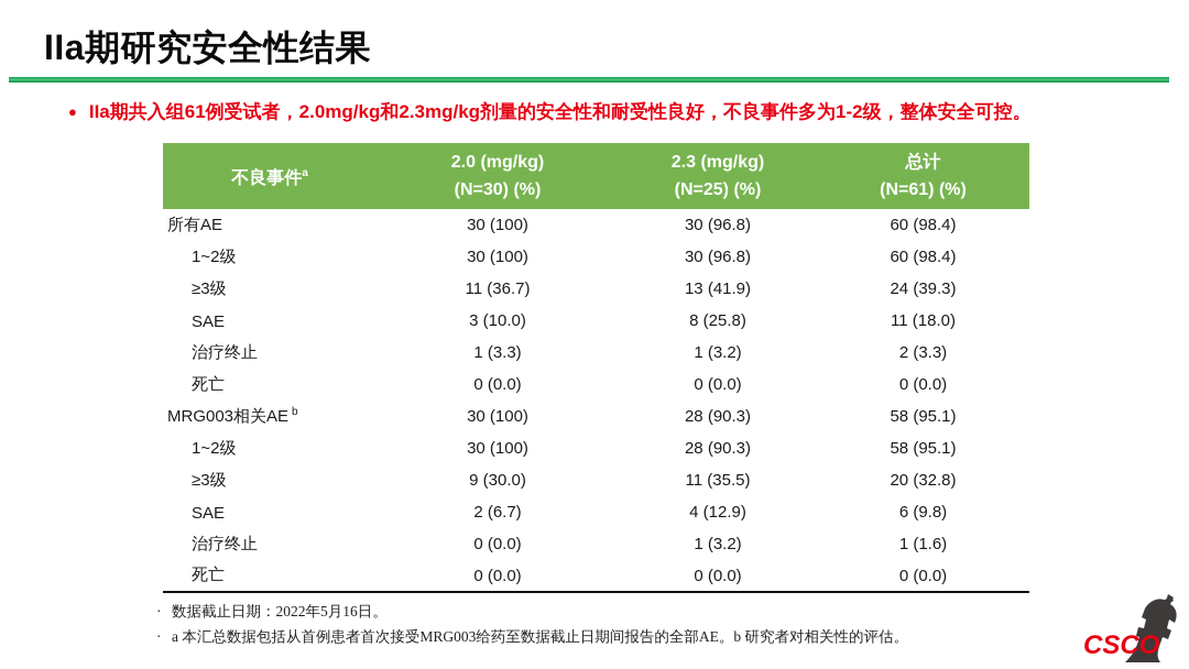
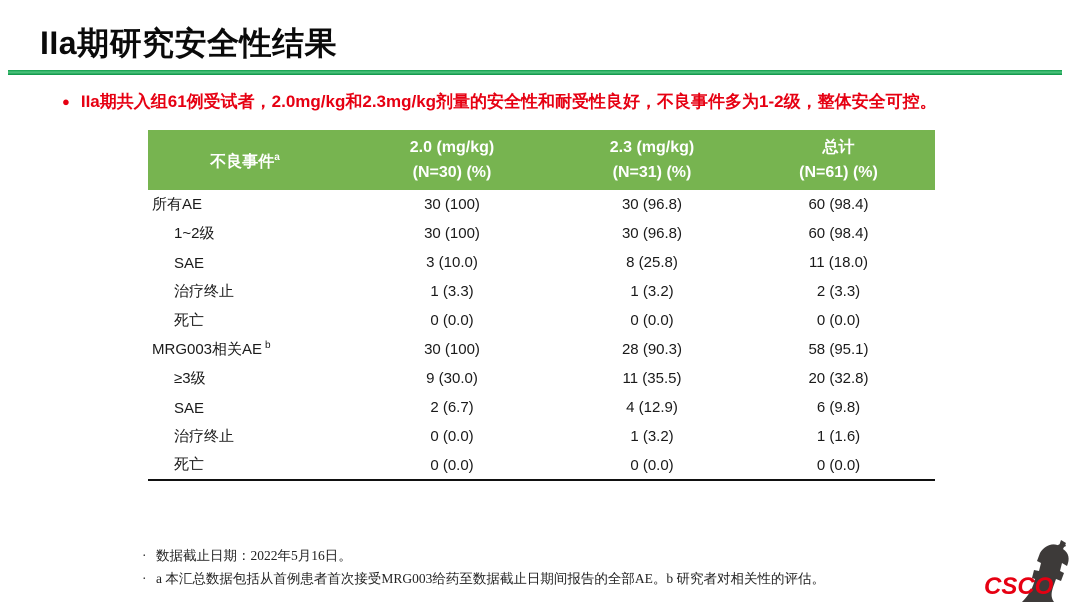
  IIa期研究安全性结果
  ●
  IIa期共入组61例受试者，2.0mg/kg和2.3mg/kg剂量的安全性和耐受性良好，不良事件多为1-2级，整体安全可控。
- 不良事件a	2.0 (mg/kg)(N=30) (%)	2.3 (mg/kg)(N=25) (%)	总计(N=61) (%)
+ 不良事件a	2.0 (mg/kg)(N=30) (%)	2.3 (mg/kg)(N=31) (%)	总计(N=61) (%)
  所有AE	30 (100)	30 (96.8)	60 (98.4)
  1~2级	30 (100)	30 (96.8)	60 (98.4)
- ≥3级	11 (36.7)	13 (41.9)	24 (39.3)
  SAE	3 (10.0)	8 (25.8)	11 (18.0)
  治疗终止	1 (3.3)	1 (3.2)	2 (3.3)
  死亡	0 (0.0)	0 (0.0)	0 (0.0)
  MRG003相关AE b	30 (100)	28 (90.3)	58 (95.1)
- 1~2级	30 (100)	28 (90.3)	58 (95.1)
  ≥3级	9 (30.0)	11 (35.5)	20 (32.8)
  SAE	2 (6.7)	4 (12.9)	6 (9.8)
  治疗终止	0 (0.0)	1 (3.2)	1 (1.6)
  死亡	0 (0.0)	0 (0.0)	0 (0.0)
  ·
  数据截止日期：2022年5月16日。
  ·
  a 本汇总数据包括从首例患者首次接受MRG003给药至数据截止日期间报告的全部AE。b 研究者对相关性的评估。
  CSCO
